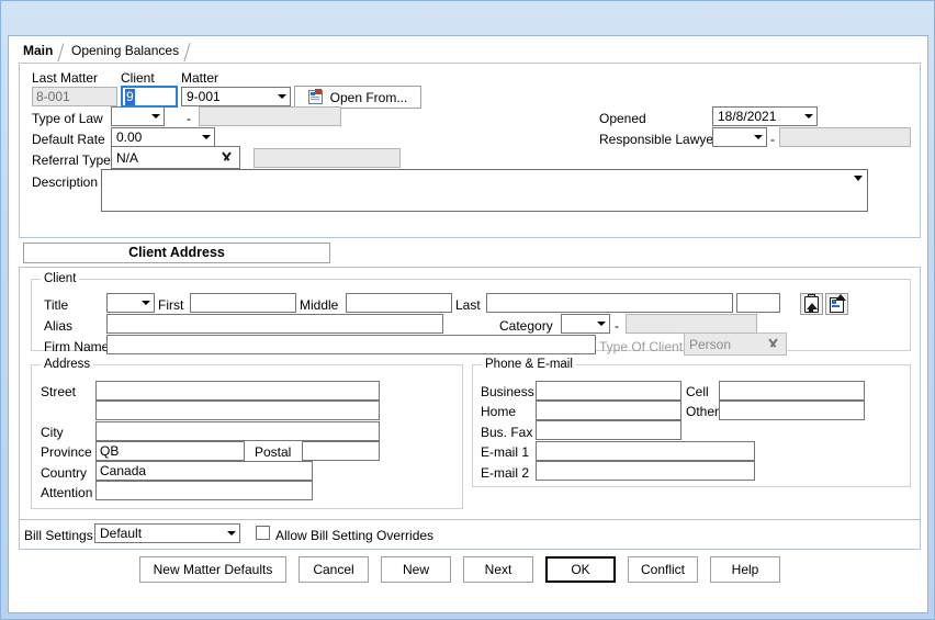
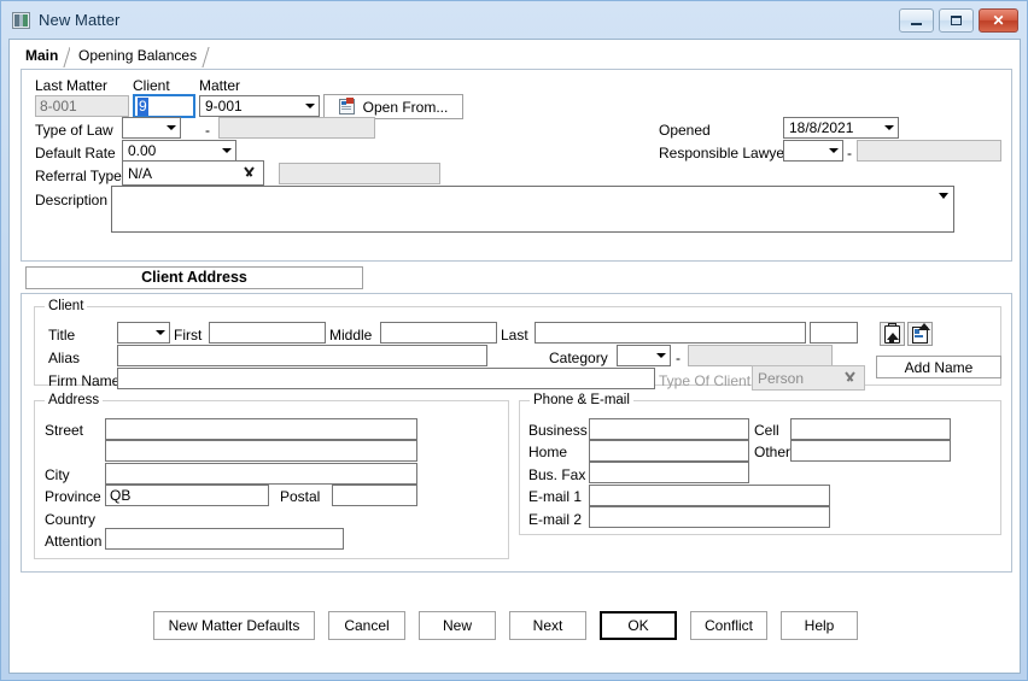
+ New Matter
+ ✕
  Main
  Opening Balances
  Last Matter
  Client
  Matter
  8-001
  9
  9-001
  Open From...
  Type of Law
  -
  Default Rate
  0.00
  Referral Type
  N/A
  Opened
  18/8/2021
  Responsible Lawye
  -
  Description
  Client Address
  Client
  Title
  First
  Middle
  Last
  Alias
  Category
  -
  Firm Name
  Type Of Client
  Person
+ Add Name
  Address
  Street
  City
  Province
  QB
  Postal
  Country
- Canada
  Attention
  Phone & E-mail
  Business
  Cell
  Home
  Other
  Bus. Fax
  E-mail 1
  E-mail 2
- Bill Settings
- Default
- Allow Bill Setting Overrides
  New Matter Defaults
  Cancel
  New
  Next
  OK
  Conflict
  Help
